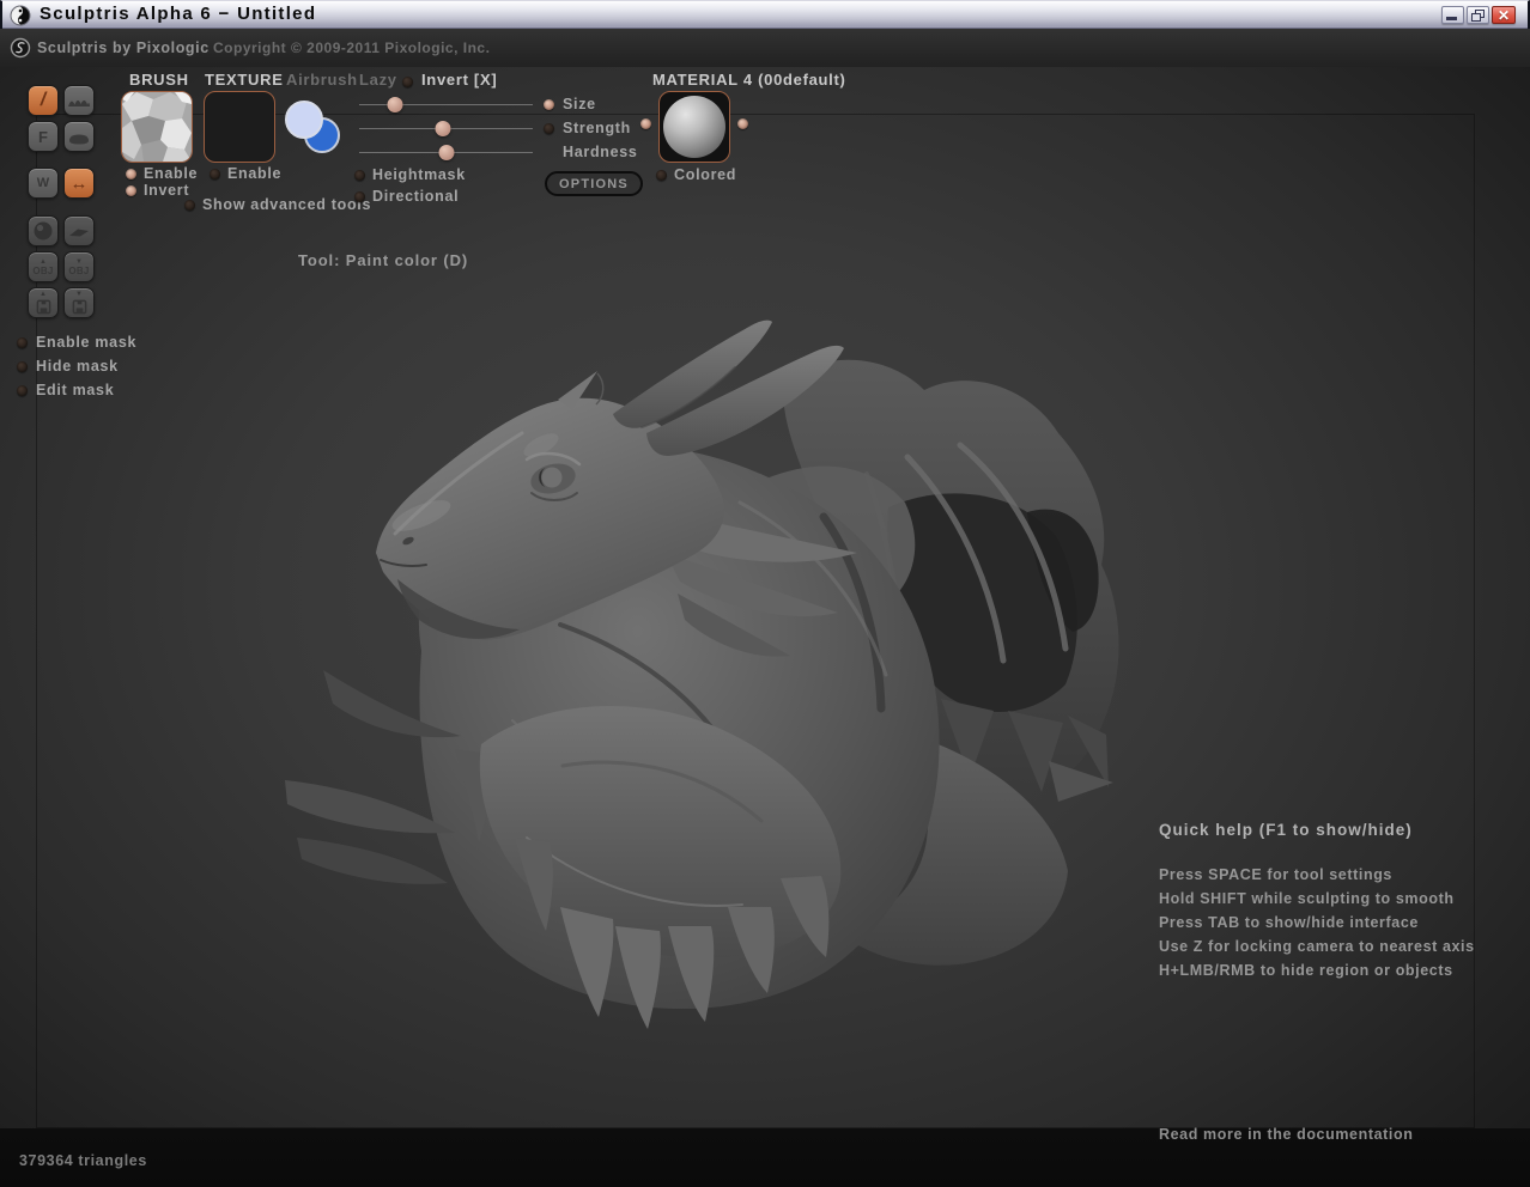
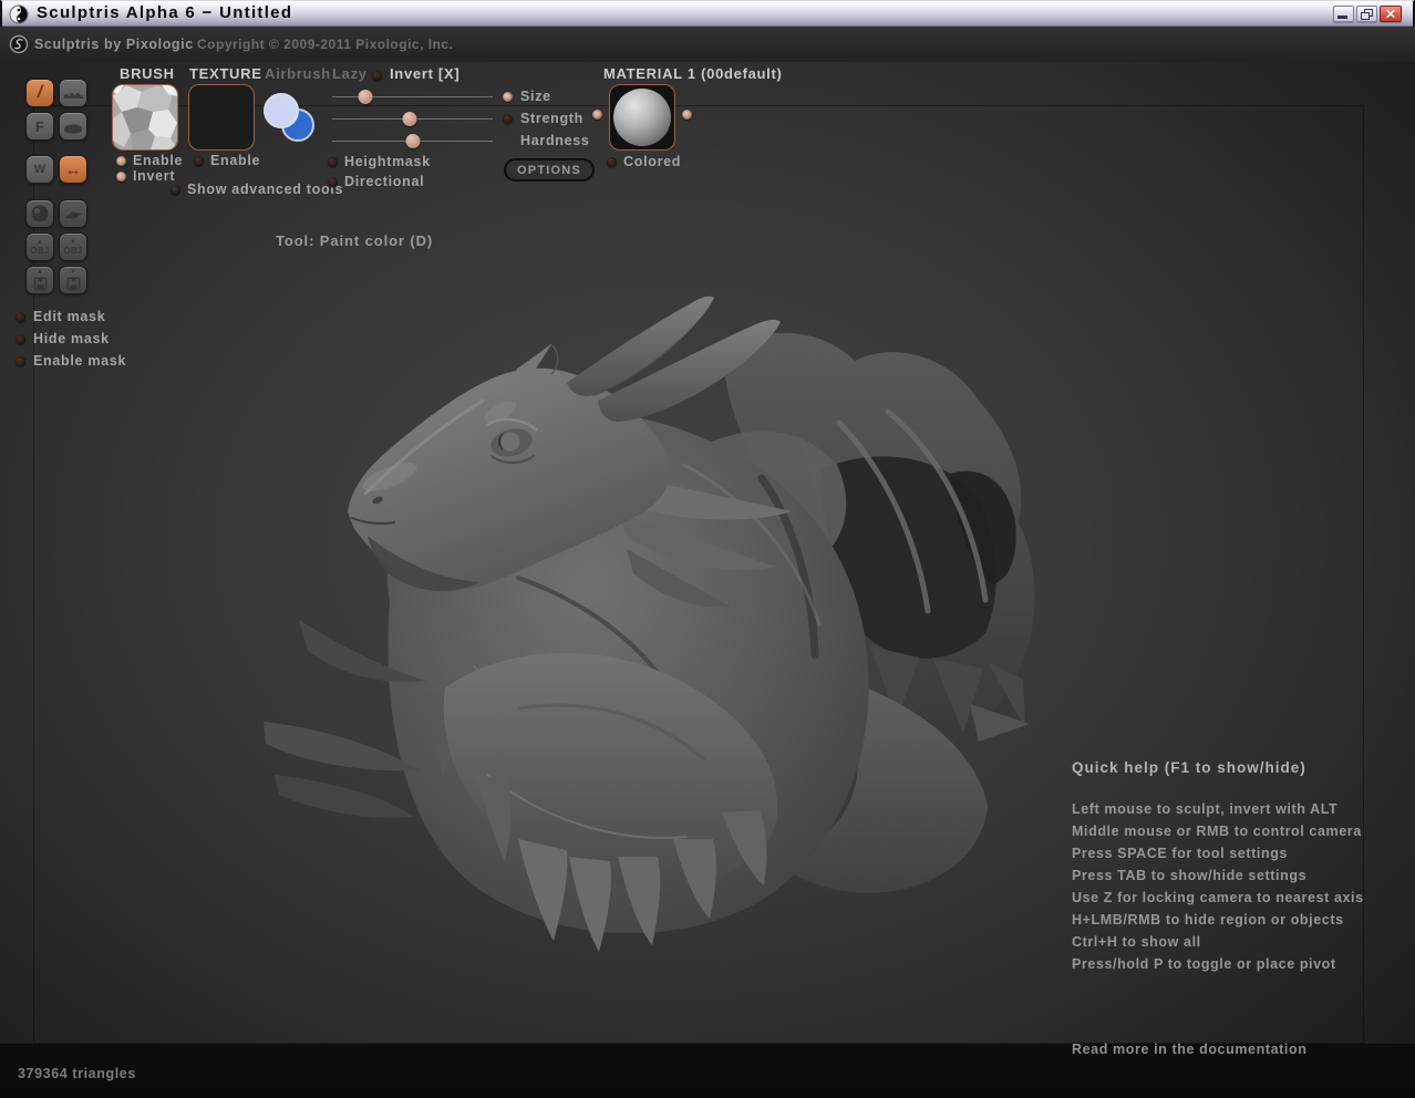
  Sculptris Alpha 6 − Untitled
  ✕
  Sculptris by Pixologic
  Copyright © 2009-2011 Pixologic, Inc.
  BRUSH
  TEXTURE
  Airbrush
  Lazy
  Invert [X]
- MATERIAL 4 (00default)
+ MATERIAL 1 (00default)
  Size
  Strength
  Hardness
  Enable
  Invert
  Enable
  Show advanced tools
  Heightmask
  Directional
  OPTIONS
  Colored
  Tool: Paint color (D)
  /
  F
  W
  ↔
  OBJ
  OBJ
- Enable mask
+ Edit mask
  Hide mask
- Edit mask
+ Enable mask
  Quick help (F1 to show/hide)
+ Left mouse to sculpt, invert with ALT
+ Middle mouse or RMB to control camera
  Press SPACE for tool settings
- Hold SHIFT while sculpting to smooth
- Press TAB to show/hide interface
+ Press TAB to show/hide settings
  Use Z for locking camera to nearest axis
  H+LMB/RMB to hide region or objects
+ Ctrl+H to show all
+ Press/hold P to toggle or place pivot
  Read more in the documentation
  379364 triangles
